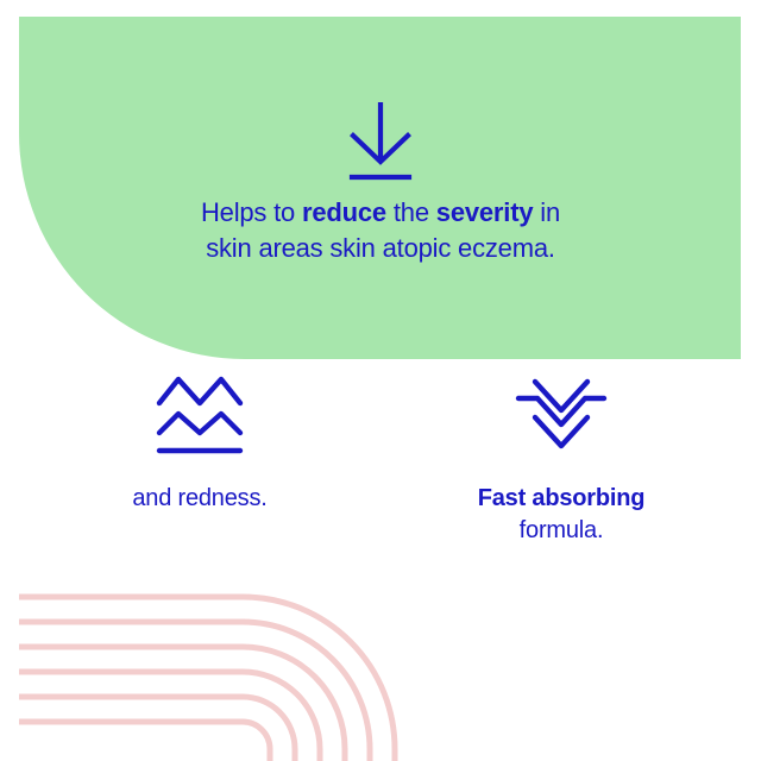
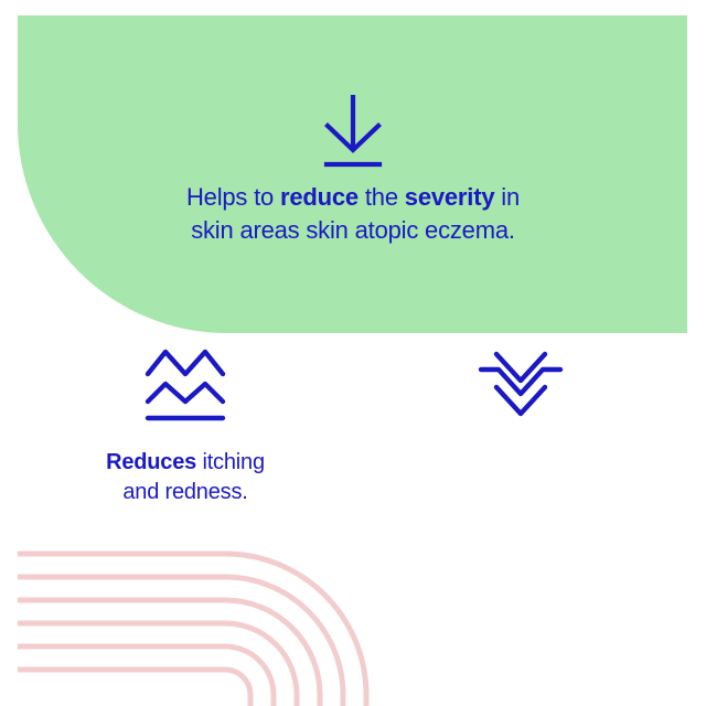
  Helps to reduce the severity in
  skin areas skin atopic eczema.
+ Reduces itching
  and redness.
- Fast absorbing
- formula.
